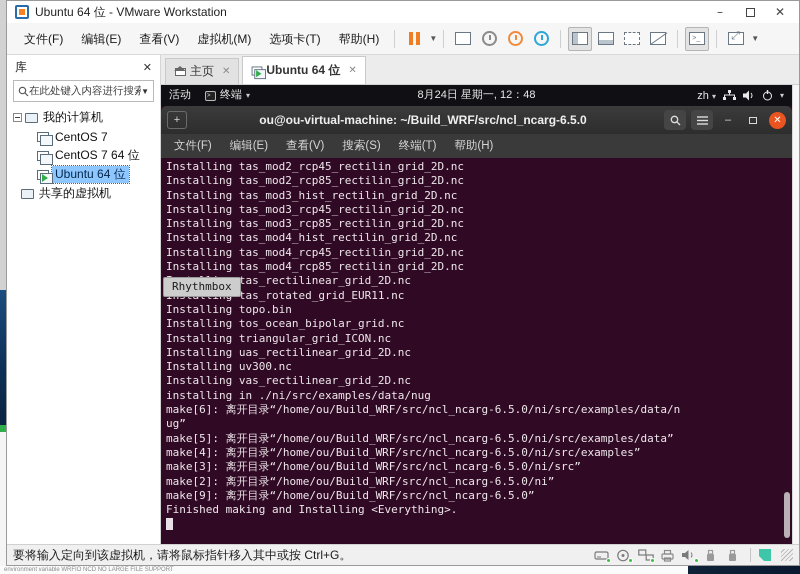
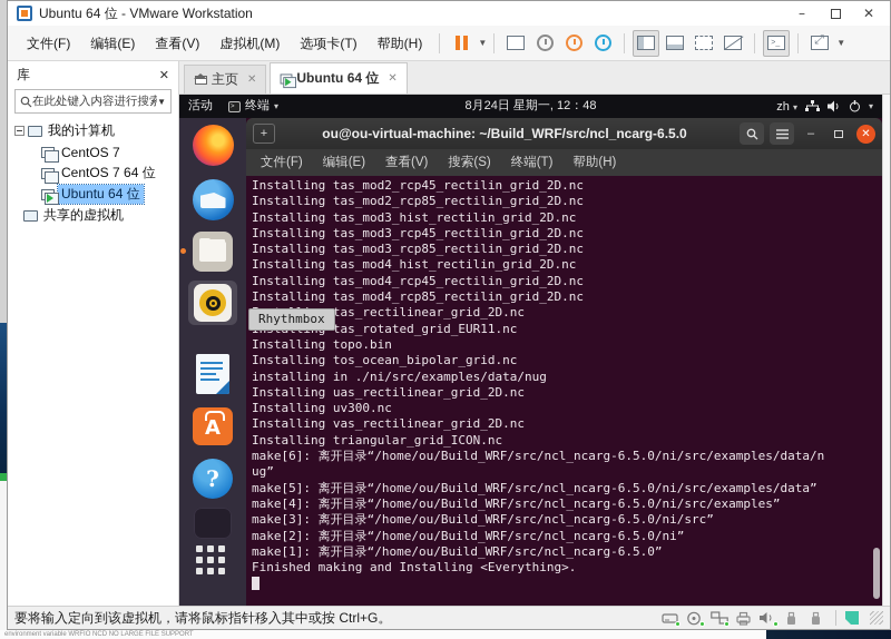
  Ubuntu 64 位 - VMware Workstation
  –
  ✕
  文件(F)
  编辑(E)
  查看(V)
  虚拟机(M)
  选项卡(T)
  帮助(H)
  ▼
  ▼
  库
  ✕
  在此处键入内容进行搜索
  ▼
  我的计算机
  CentOS 7
  CentOS 7 64 位
  Ubuntu 64 位
  共享的虚拟机
  主页
  ✕
  Ubuntu 64 位
  ✕
  活动
  终端
  ▾
  8月24日 星期一, 12：48
  zh ▾
  ▾
+ ?
  +
  ou@ou-virtual-machine: ~/Build_WRF/src/ncl_ncarg-6.5.0
  –
  ✕
  文件(F)
  编辑(E)
  查看(V)
  搜索(S)
  终端(T)
  帮助(H)
  Installing tas_mod2_rcp45_rectilin_grid_2D.nc
  Installing tas_mod2_rcp85_rectilin_grid_2D.nc
  Installing tas_mod3_hist_rectilin_grid_2D.nc
  Installing tas_mod3_rcp45_rectilin_grid_2D.nc
  Installing tas_mod3_rcp85_rectilin_grid_2D.nc
  Installing tas_mod4_hist_rectilin_grid_2D.nc
  Installing tas_mod4_rcp45_rectilin_grid_2D.nc
  Installing tas_mod4_rcp85_rectilin_grid_2D.nc
  tas_rectilinear_grid_2D.nc
  tas_rotated_grid_EUR11.nc
  Installing topo.bin
  Installing tos_ocean_bipolar_grid.nc
- Installing triangular_grid_ICON.nc
+ installing in ./ni/src/examples/data/nug
  Installing uas_rectilinear_grid_2D.nc
  Installing uv300.nc
  Installing vas_rectilinear_grid_2D.nc
- installing in ./ni/src/examples/data/nug
+ Installing triangular_grid_ICON.nc
  make[6]: 离开目录“/home/ou/Build_WRF/src/ncl_ncarg-6.5.0/ni/src/examples/data/n
  ug”
  make[5]: 离开目录“/home/ou/Build_WRF/src/ncl_ncarg-6.5.0/ni/src/examples/data”
  make[4]: 离开目录“/home/ou/Build_WRF/src/ncl_ncarg-6.5.0/ni/src/examples”
  make[3]: 离开目录“/home/ou/Build_WRF/src/ncl_ncarg-6.5.0/ni/src”
  make[2]: 离开目录“/home/ou/Build_WRF/src/ncl_ncarg-6.5.0/ni”
- make[9]: 离开目录“/home/ou/Build_WRF/src/ncl_ncarg-6.5.0”
+ make[1]: 离开目录“/home/ou/Build_WRF/src/ncl_ncarg-6.5.0”
  Finished making and Installing <Everything>.
  Rhythmbox
  要将输入定向到该虚拟机，请将鼠标指针移入其中或按 Ctrl+G。
